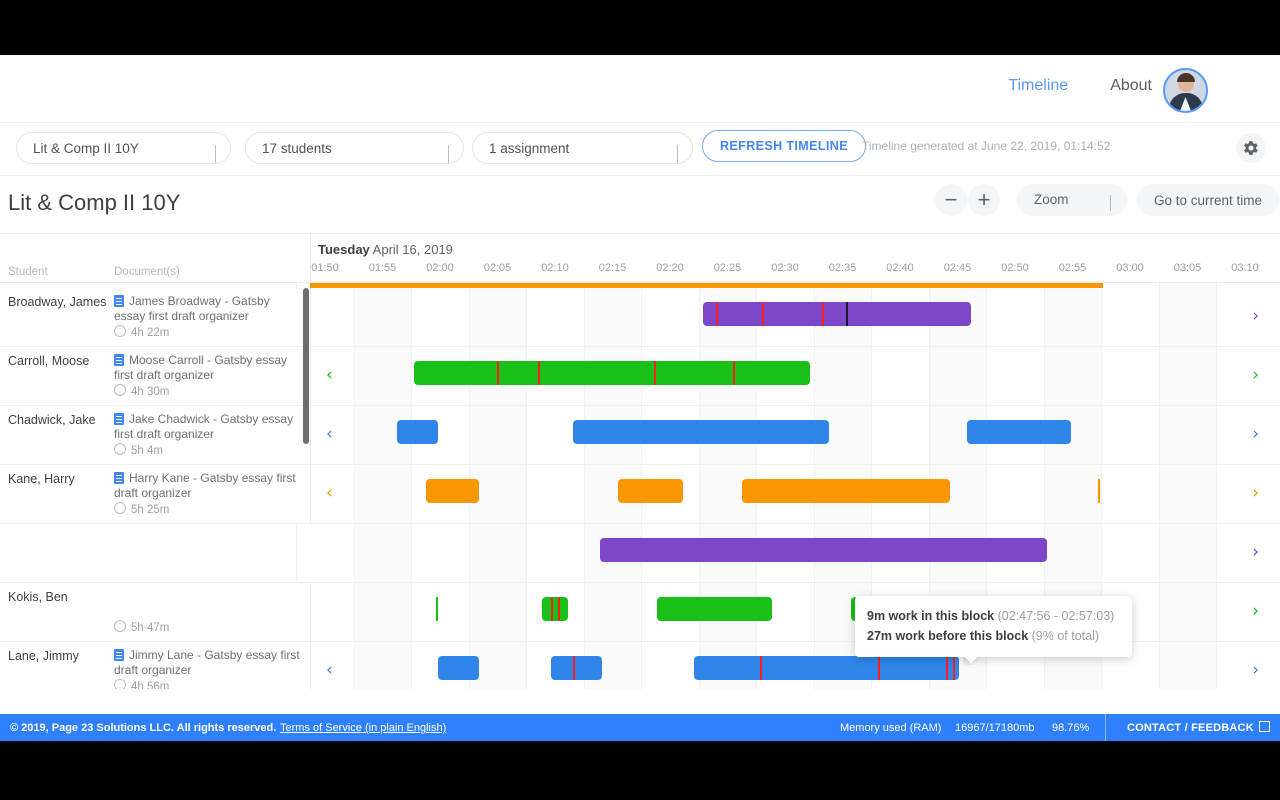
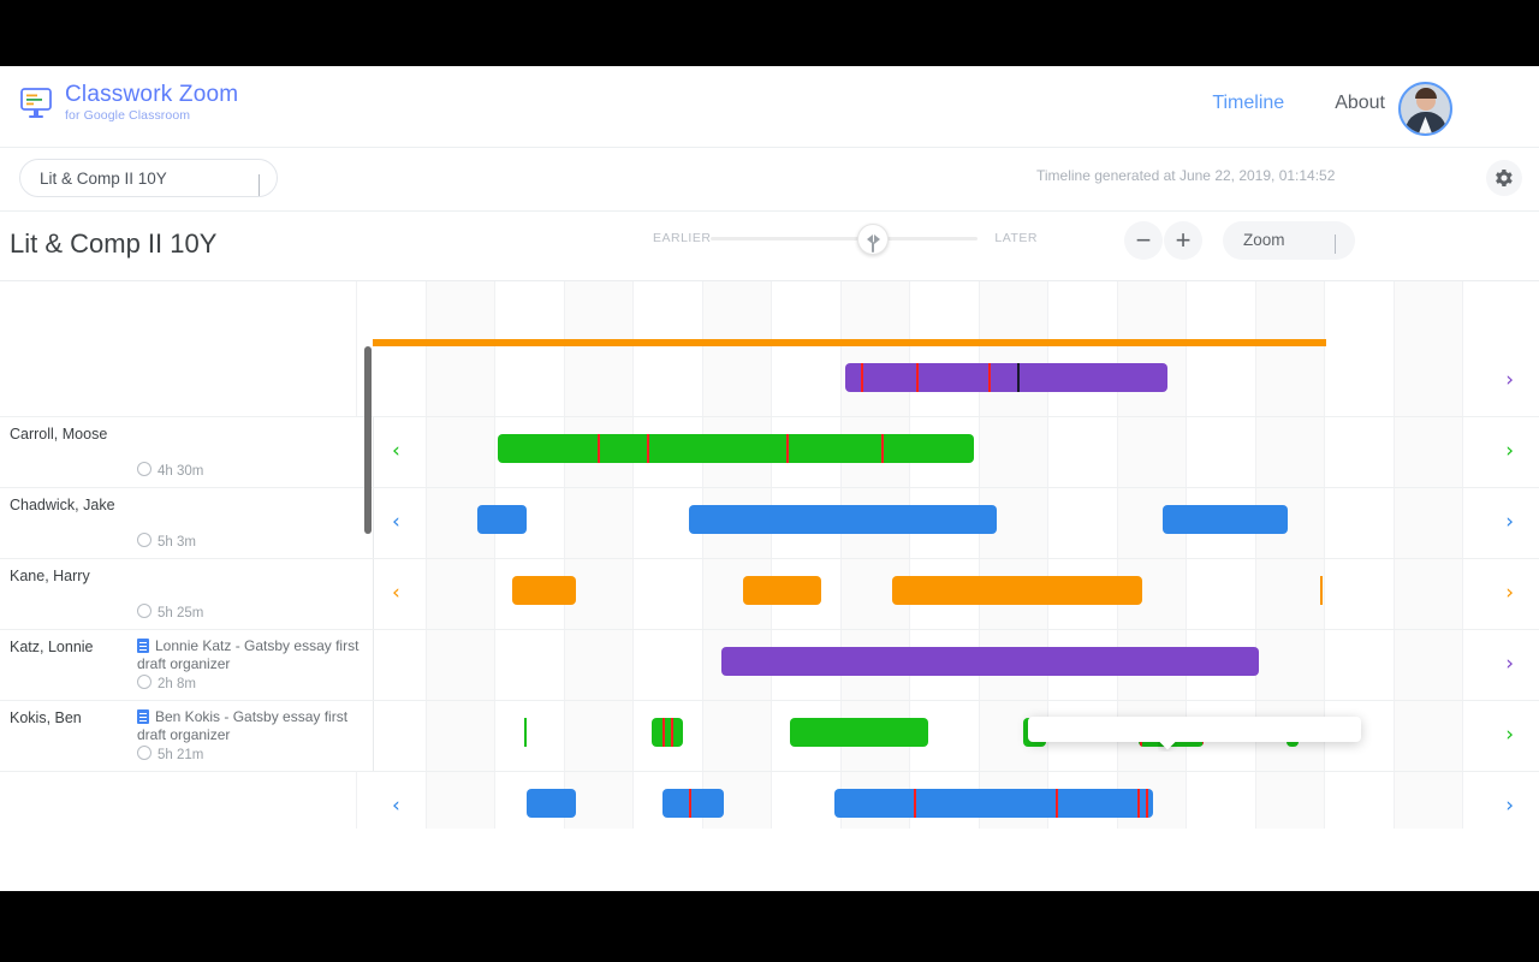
+ Classwork Zoom
+ for Google Classroom
  Timeline
  About
  Lit & Comp II 10Y
- 17 students
- 1 assignment
- REFRESH TIMELINE
  Timeline generated at June 22, 2019, 01:14:52
  Lit & Comp II 10Y
+ EARLIER
+ LATER
  −
  +
  Zoom
- Go to current time
- Student
- Document(s)
- Tuesday April 16, 2019
- 01:50
- 01:55
- 02:00
- 02:05
- 02:10
- 02:15
- 02:20
- 02:25
- 02:30
- 02:35
- 02:40
- 02:45
- 02:50
- 02:55
- 03:00
- 03:05
- 03:10
  ›
- Broadway, James
- James Broadway - Gatsby essay first draft organizer
- 4h 22m
  ‹
  ›
  Carroll, Moose
- Moose Carroll - Gatsby essay first draft organizer
  4h 30m
  ‹
  ›
  Chadwick, Jake
- Jake Chadwick - Gatsby essay first draft organizer
- 5h 4m
+ 5h 3m
  ‹
  ›
  Kane, Harry
- Harry Kane - Gatsby essay first draft organizer
  5h 25m
  ›
+ Katz, Lonnie
+ Lonnie Katz - Gatsby essay first draft organizer
+ 2h 8m
  ›
  Kokis, Ben
+ Ben Kokis - Gatsby essay first draft organizer
- 5h 47m
+ 5h 21m
  ‹
  ›
- Lane, Jimmy
- Jimmy Lane - Gatsby essay first draft organizer
- 4h 56m
- 9m work in this block (02:47:56 - 02:57:03)
- 27m work before this block (9% of total)
- © 2019, Page 23 Solutions LLC. All rights reserved.
- Terms of Service (in plain English)
- Memory used (RAM)
- 16967/17180mb
- 98.76%
- CONTACT / FEEDBACK
